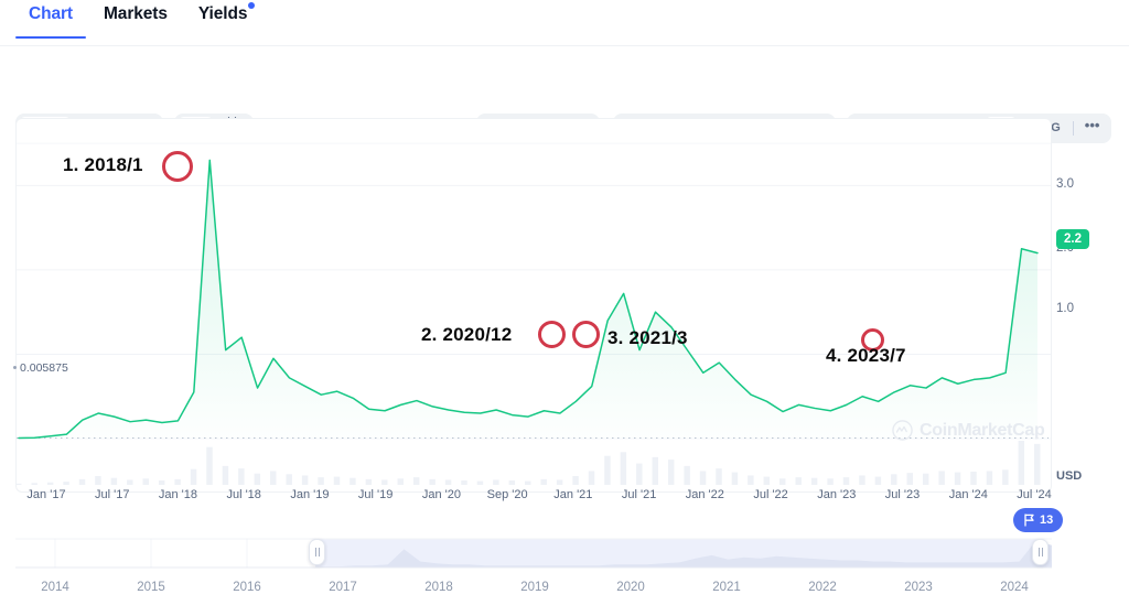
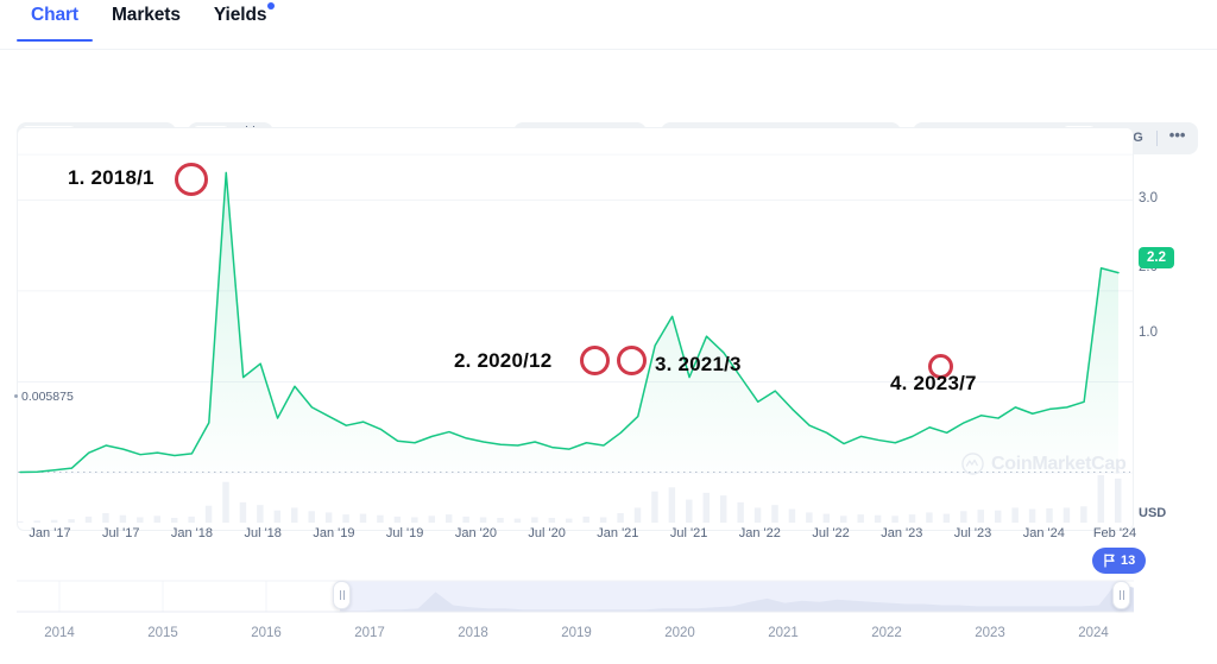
  Chart
  Markets
  Yields
  •••
  CoinMarketCap
  0.005875
  1. 2018/1
  2. 2020/12
  3. 2021/3
  4. 2023/7
  3.0
  1.0
  2.2
  USD
  Jan '17
  Jul '17
  Jan '18
  Jul '18
  Jan '19
  Jul '19
  Jan '20
- Sep '20
+ Jul '20
  Jan '21
  Jul '21
  Jan '22
  Jul '22
  Jan '23
  Jul '23
  Jan '24
- Jul '24
+ Feb '24
  2014
  2015
  2016
  2017
  2018
  2019
  2020
  2021
  2022
  2023
  2024
  13
